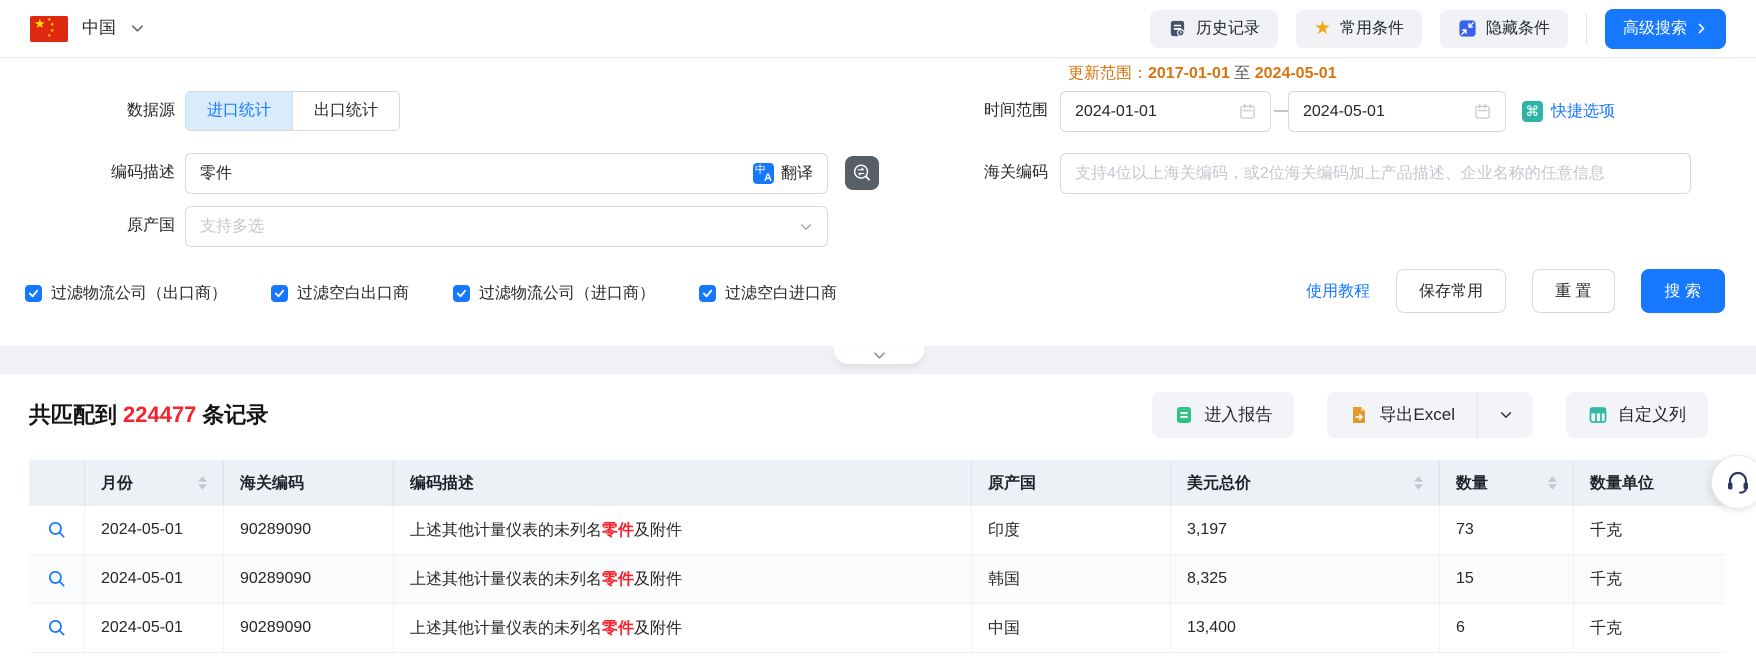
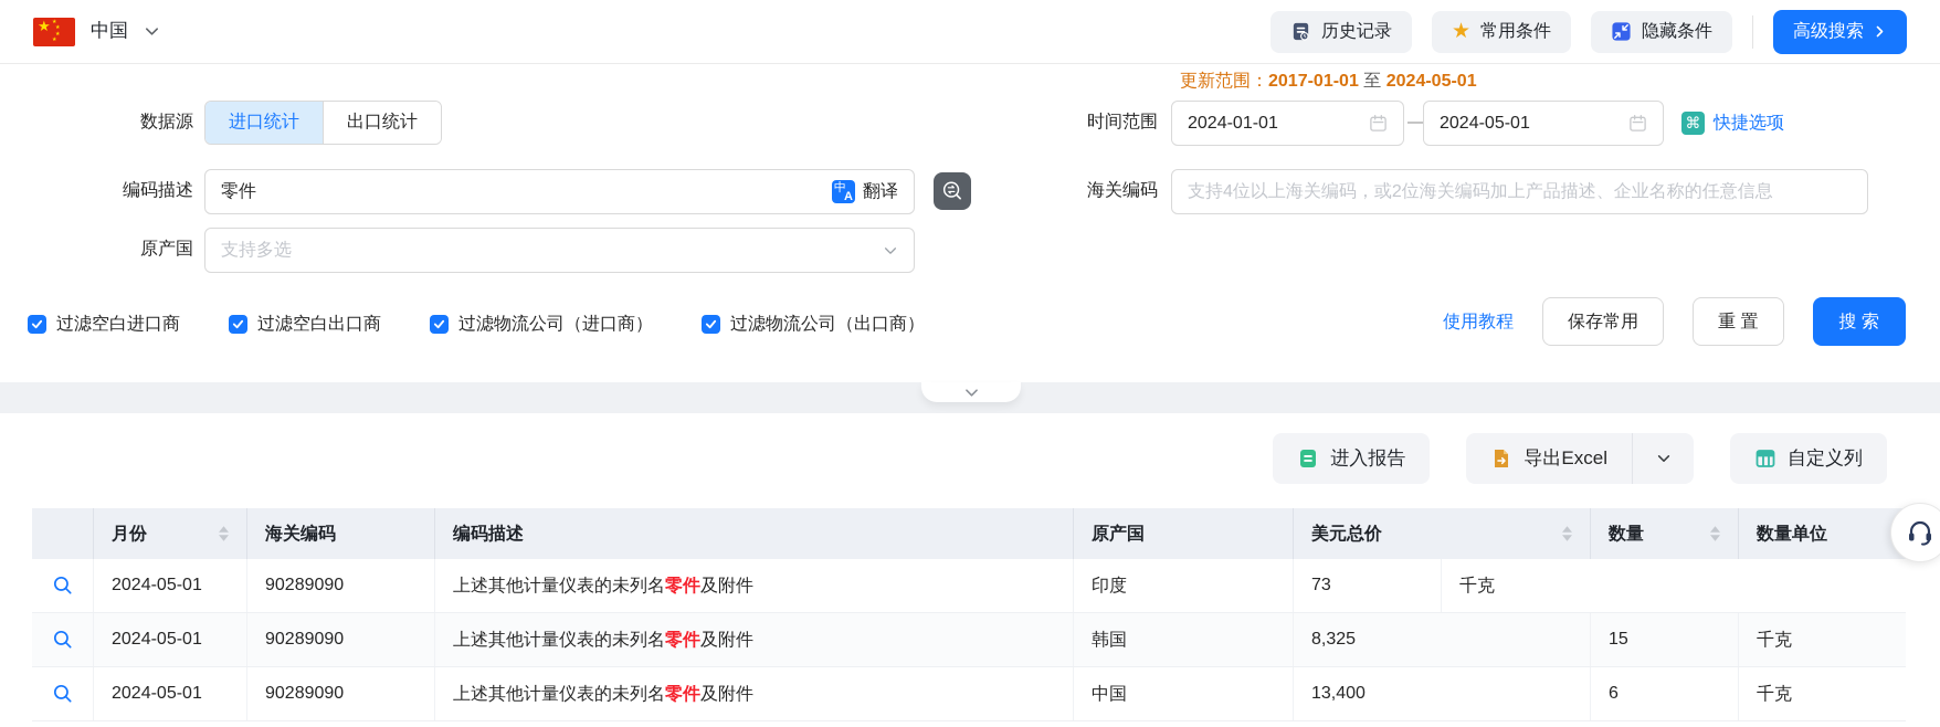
  ★
  中国
  历史记录
  ★
  常用条件
  隐藏条件
  高级搜索
  更新范围：2017-01-01 至 2024-05-01
  数据源
  进口统计
  出口统计
  时间范围
  2024-01-01
  —
  2024-05-01
  ⌘
  快捷选项
  编码描述
  零件
  中
  A
  翻译
  海关编码
  支持4位以上海关编码，或2位海关编码加上产品描述、企业名称的任意信息
  原产国
  支持多选
- 过滤物流公司（出口商）
+ 过滤空白进口商
  过滤空白出口商
  过滤物流公司（进口商）
- 过滤空白进口商
+ 过滤物流公司（出口商）
  使用教程
  保存常用
  重 置
  搜 索
- 共匹配到 224477 条记录
  进入报告
  导出Excel
  自定义列
  月份
  海关编码
  编码描述
  原产国
  美元总价
  数量
  数量单位
  2024-05-01
  90289090
  上述其他计量仪表的未列名
  零件
  及附件
  印度
- 3,197
  73
  千克
  2024-05-01
  90289090
  上述其他计量仪表的未列名
  零件
  及附件
  韩国
  8,325
  15
  千克
  2024-05-01
  90289090
  上述其他计量仪表的未列名
  零件
  及附件
  中国
  13,400
  6
  千克
